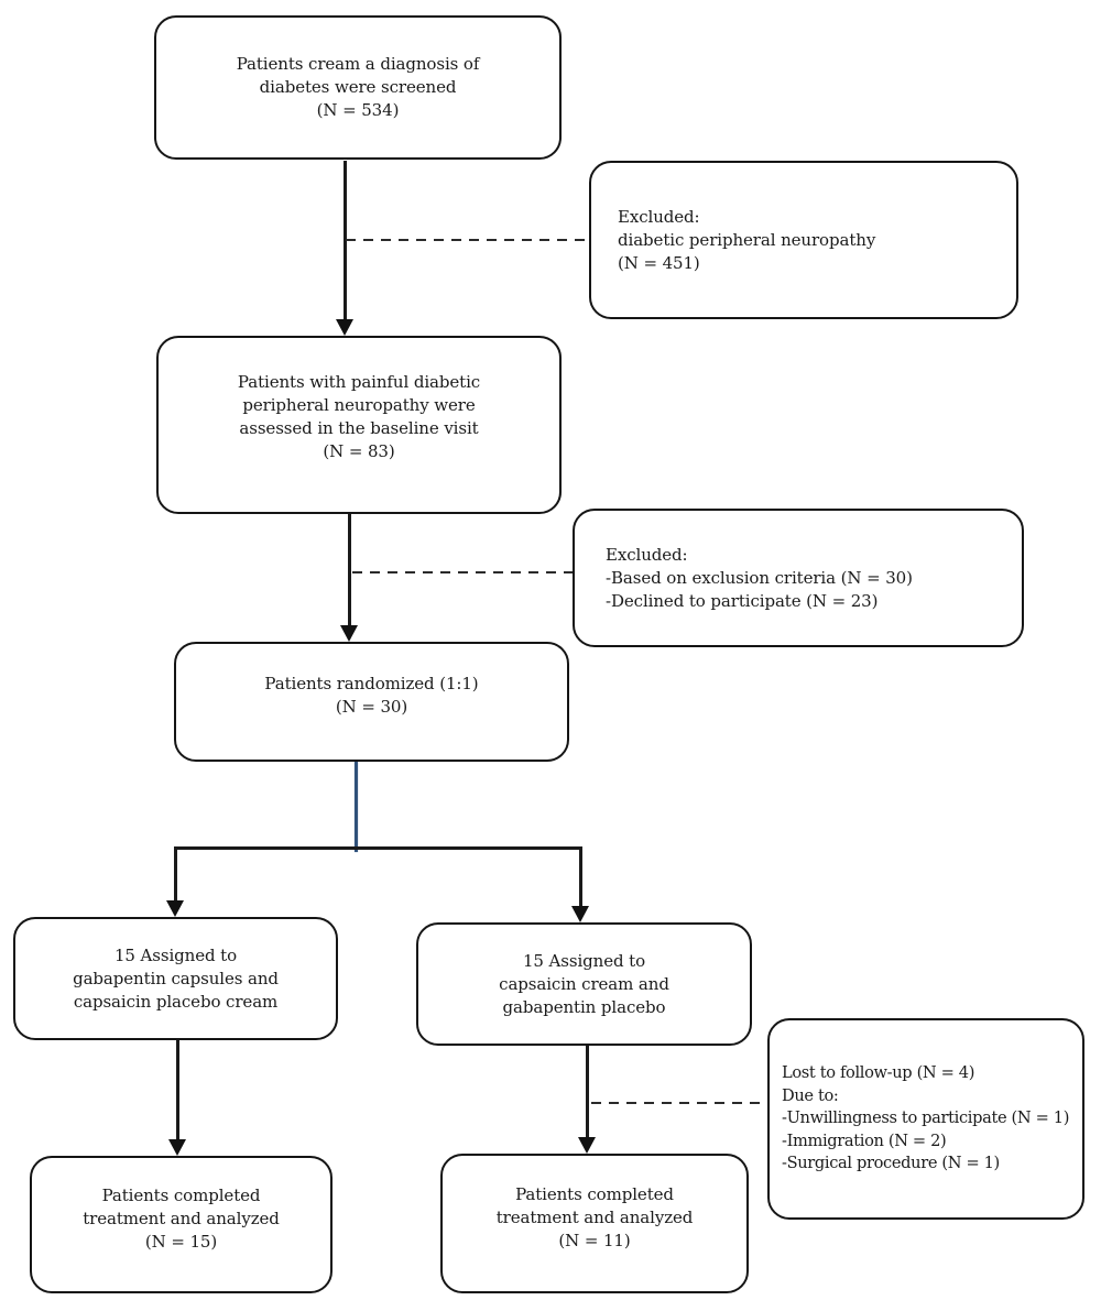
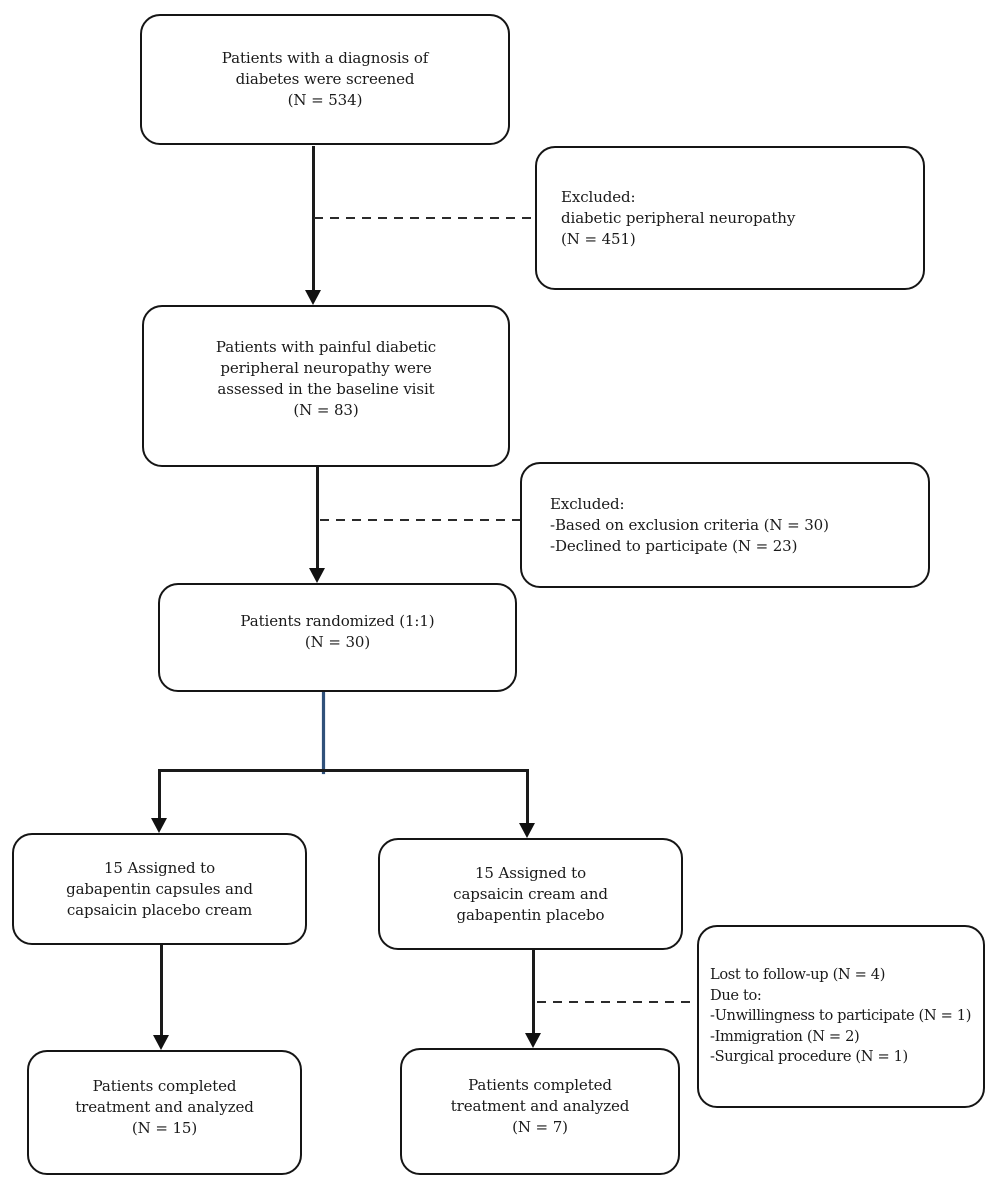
- Patients cream a diagnosis of
+ Patients with a diagnosis of
  diabetes were screened
  (N = 534)
  Excluded:
  diabetic peripheral neuropathy
  (N = 451)
  Patients with painful diabetic
  peripheral neuropathy were
  assessed in the baseline visit
  (N = 83)
  Excluded:
  -Based on exclusion criteria (N = 30)
  -Declined to participate (N = 23)
  Patients randomized (1:1)
  (N = 30)
  15 Assigned to
  gabapentin capsules and
  capsaicin placebo cream
  15 Assigned to
  capsaicin cream and
  gabapentin placebo
  Lost to follow-up (N = 4)
  Due to:
  -Unwillingness to participate (N = 1)
  -Immigration (N = 2)
  -Surgical procedure (N = 1)
  Patients completed
  treatment and analyzed
  (N = 15)
  Patients completed
  treatment and analyzed
- (N = 11)
+ (N = 7)
